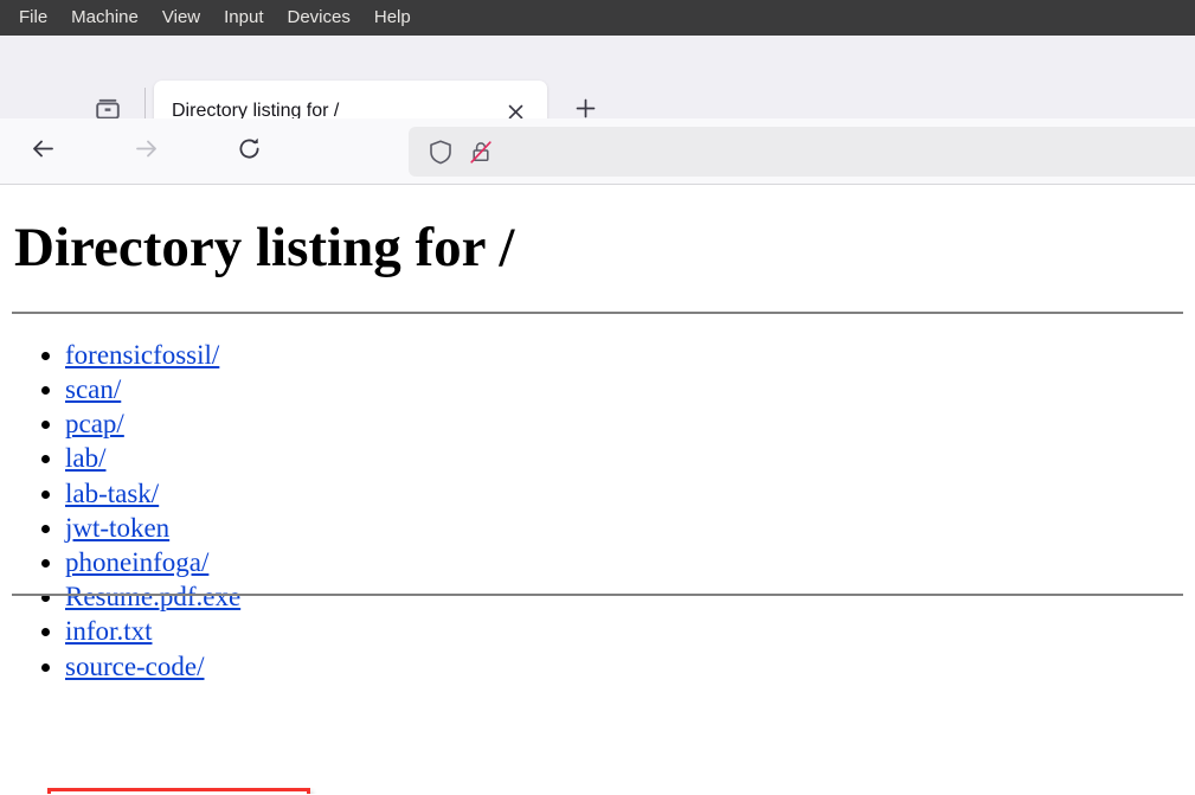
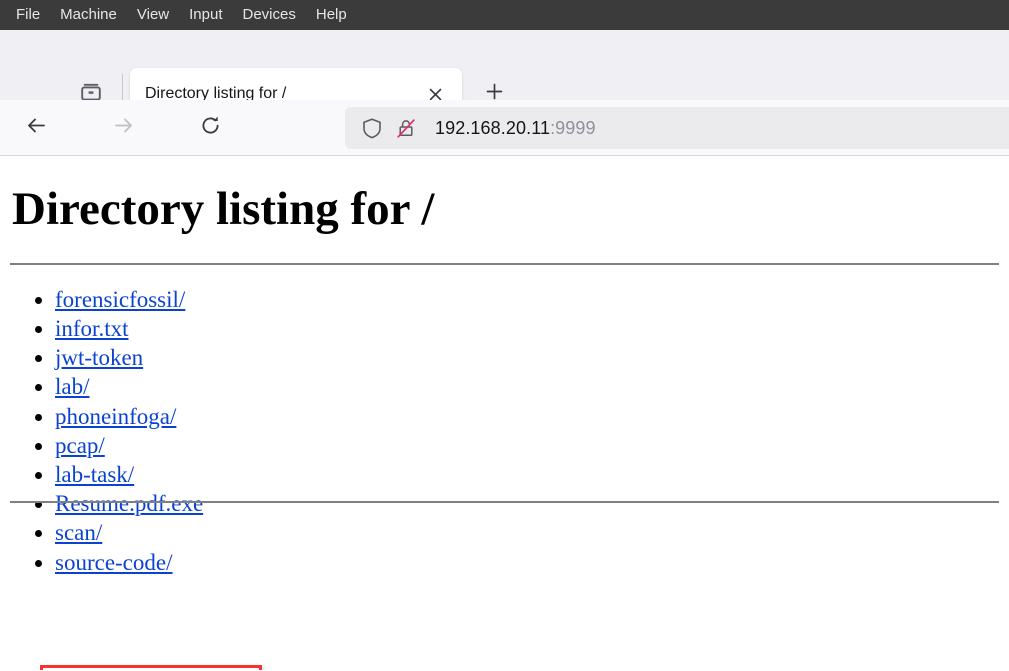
  File
  Machine
  View
  Input
  Devices
  Help
  Directory listing for /
+ 192.168.20.11:9999
  Directory listing for /
  forensicfossil/
- scan/
+ infor.txt
- pcap/
+ jwt-token
  lab/
- lab-task/
+ phoneinfoga/
- jwt-token
+ pcap/
- phoneinfoga/
+ lab-task/
  Resume.pdf.exe
- infor.txt
+ scan/
  source-code/
